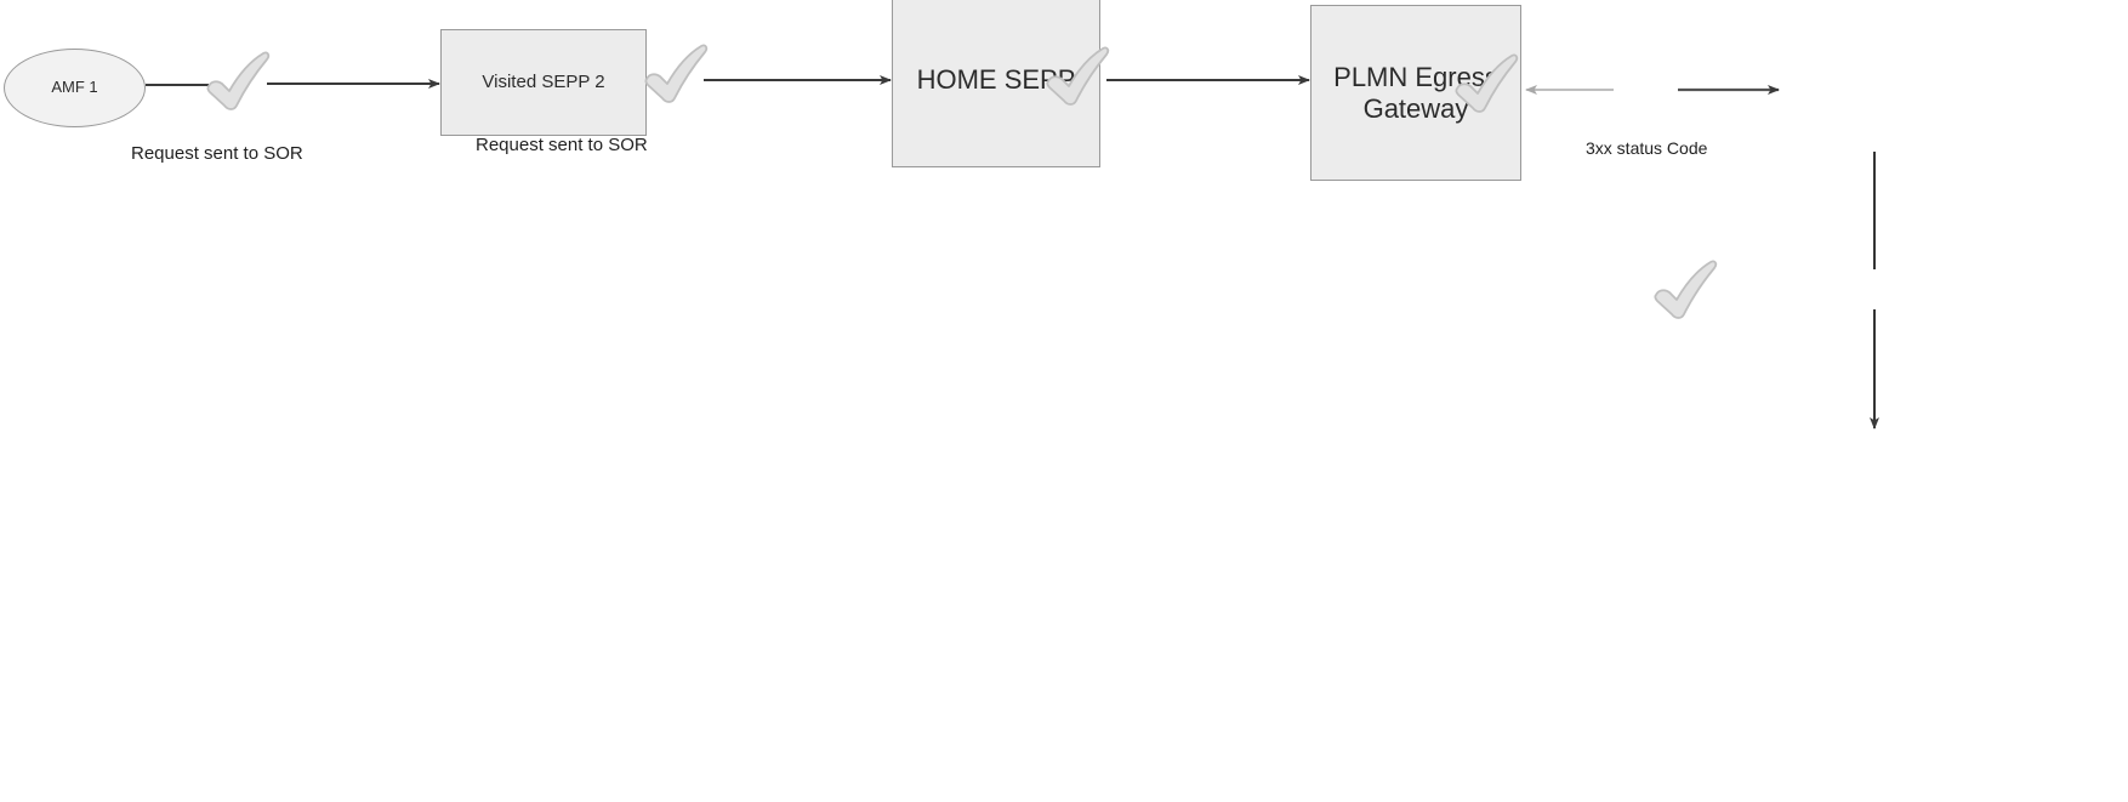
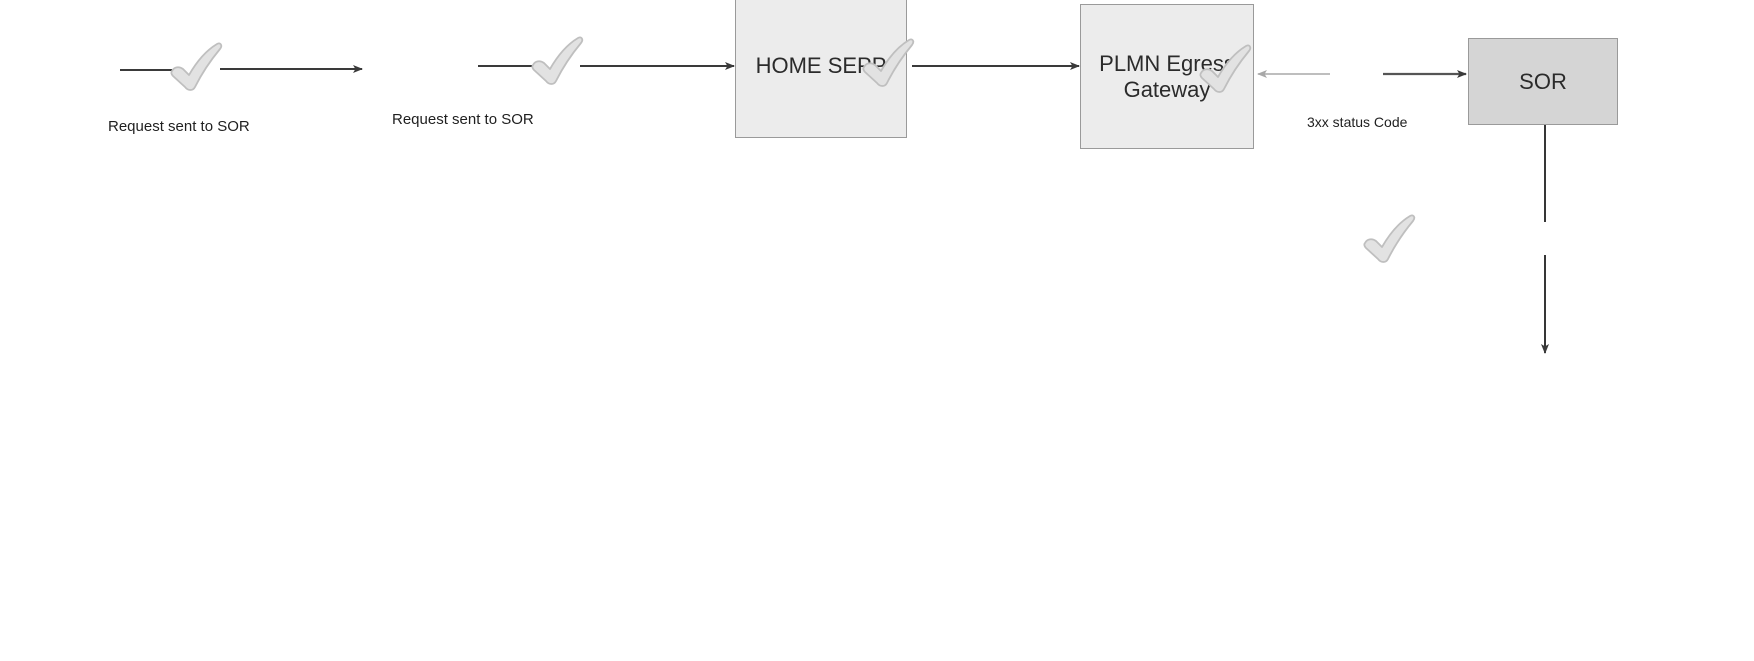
- AMF 1
- Visited SEPP 2
  HOME SEP
  PLMN Egres
  Gateway
+ SOR
  Request sent to SOR
  Request sent to SOR
  3xx status Code
